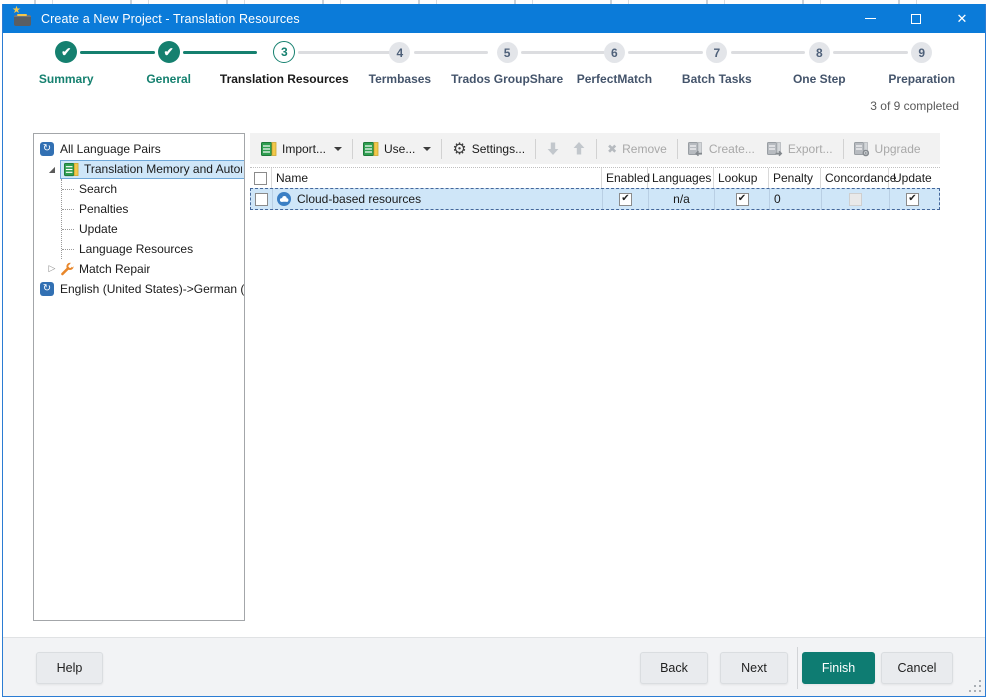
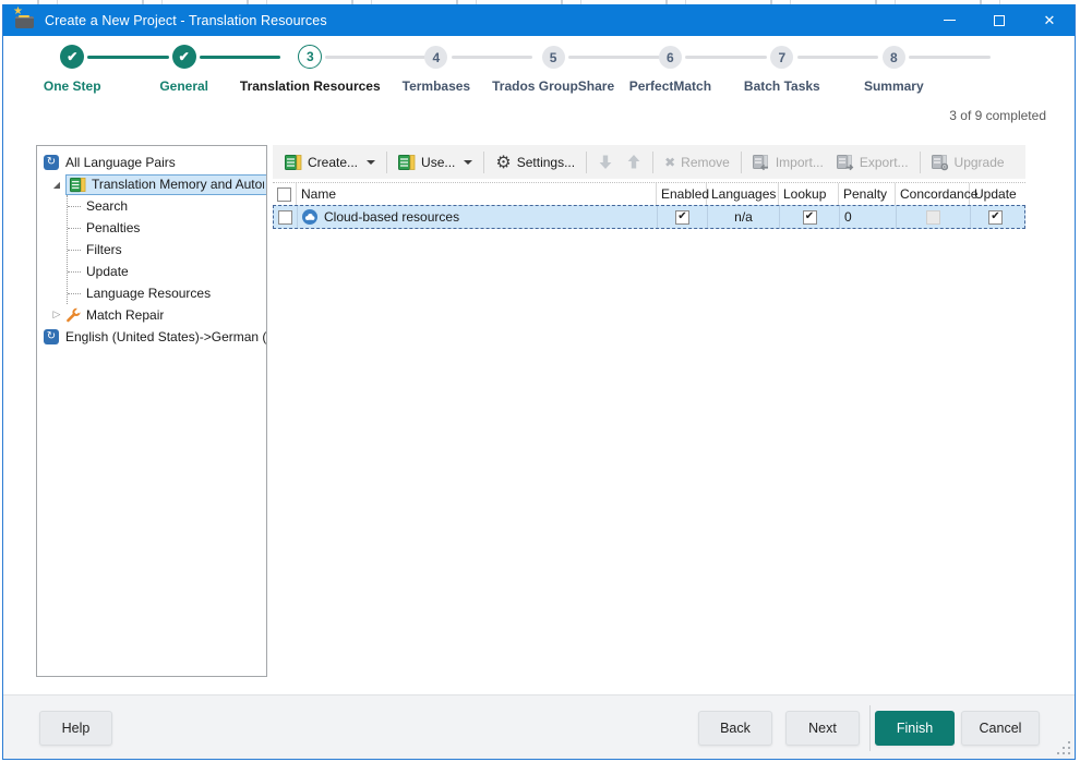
  ★
  Create a New Project - Translation Resources
  ✕
  ✔
- Summary
+ One Step
  ✔
  General
  3
  Translation Resources
  4
  Termbases
  5
  Trados GroupShare
  6
  PerfectMatch
  7
  Batch Tasks
  8
- One Step
+ Summary
- 9
- Preparation
  3 of 9 completed
  ↻
  All Language Pairs
  ◢
  Translation Memory and Auto
  Search
  Penalties
+ Filters
  Update
  Language Resources
  ▷
  Match Repair
  ↻
  English (United States)->German (
- Import...
+ Create...
  Use...
  ⚙
  Settings...
  ✖
  Remove
- Create...
+ Import...
  Export...
  Upgrade
  Name
  Enabled
  Languages
  Lookup
  Penalty
  Concordanc
  Update
  Cloud-based resources
  n/a
  0
  Help
  Back
  Next
  Finish
  Cancel
